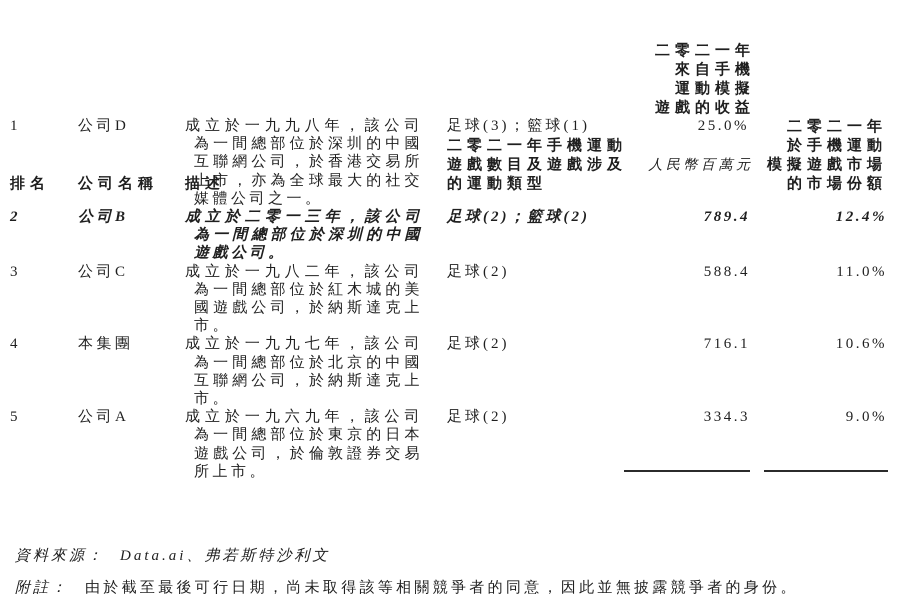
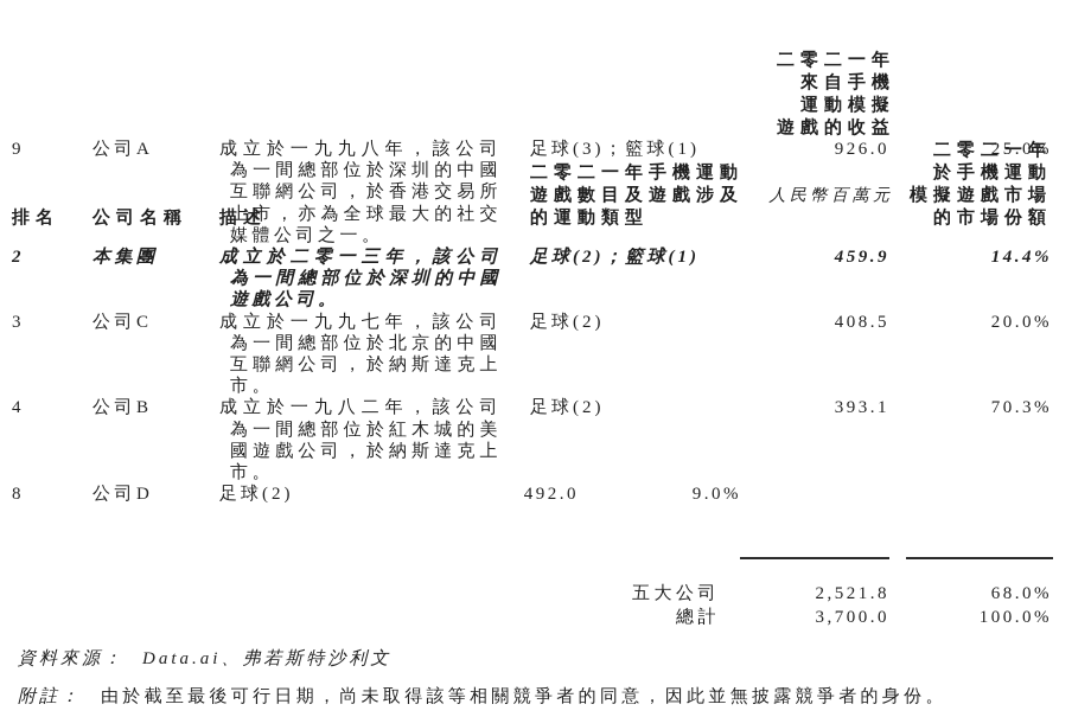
  排名
  公司名稱
  描述
  二零二一年手機運
  遊戲數目及遊戲涉
  的運動類型
  二零二一年
  來自手機
  運動模擬
  遊戲的收益
  人民幣百萬元
  二零二一年
  於手機運動
  模擬遊戲市場
  的市場份額
- 1
+ 9
- 公司D
+ 公司A
  成立於一九九八年，該公司為一間總部位於深圳的中國互聯網公司，於香港交易所上市，亦為全球最大的社交媒體公司之一。
  足球(3)；籃球(1)
+ 926.0
  25.0%
  2
- 公司B
+ 本集團
  成立於二零一三年，該公司為一間總部位於深圳的中國遊戲公司。
- 足球(2)；籃球(2)
+ 足球(2)；籃球(1)
- 789.4
+ 459.9
- 12.4%
+ 14.4%
  3
  公司C
- 成立於一九八二年，該公司為一間總部位於紅木城的美國遊戲公司，於納斯達克上市。
+ 成立於一九九七年，該公司為一間總部位於北京的中國互聯網公司，於納斯達克上市。
  足球(2)
- 588.4
+ 408.5
- 11.0%
+ 20.0%
  4
- 本集團
+ 公司B
- 成立於一九九七年，該公司為一間總部位於北京的中國互聯網公司，於納斯達克上市。
+ 成立於一九八二年，該公司為一間總部位於紅木城的美國遊戲公司，於納斯達克上市。
  足球(2)
- 716.1
+ 393.1
- 10.6%
+ 70.3%
- 5
+ 8
- 公司A
+ 公司D
- 成立於一九六九年，該公司為一間總部位於東京的日本遊戲公司，於倫敦證券交易所上市。
  足球(2)
- 334.3
+ 492.0
  9.0%
+ 五大公司
+ 2,521.8
+ 68.0%
+ 總計
+ 3,700.0
+ 100.0%
  資料來源：
  Data.ai、弗若斯特沙利文
  附註：
  由於截至最後可行日期，尚未取得該等相關競爭者的同意，因此並無披露競爭者的身份。
